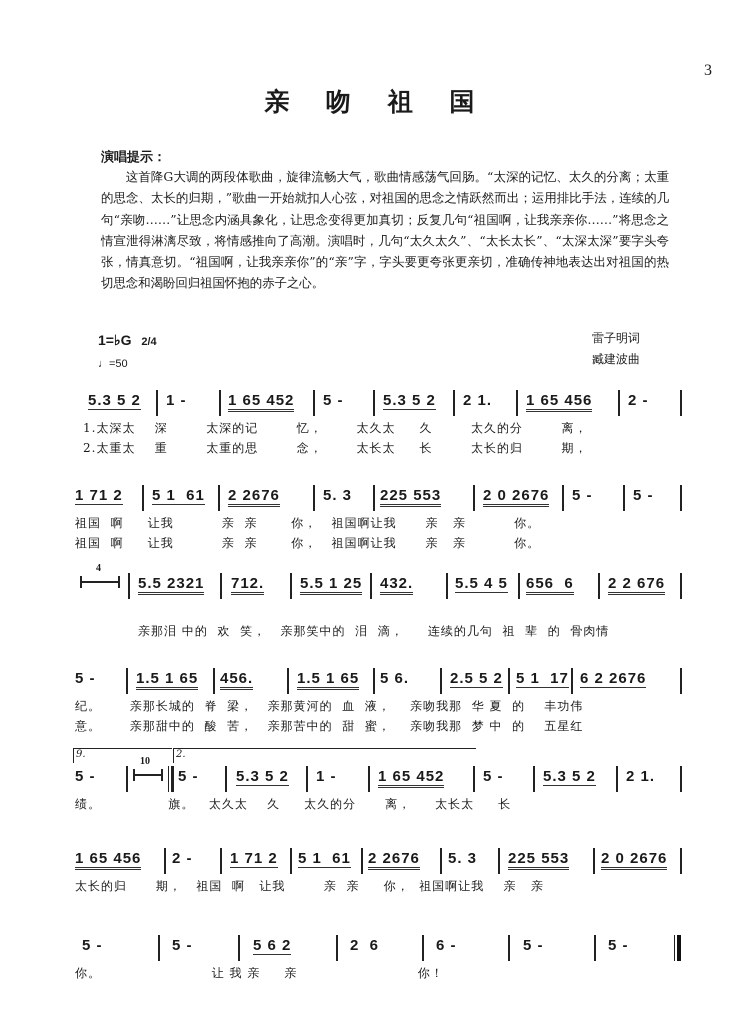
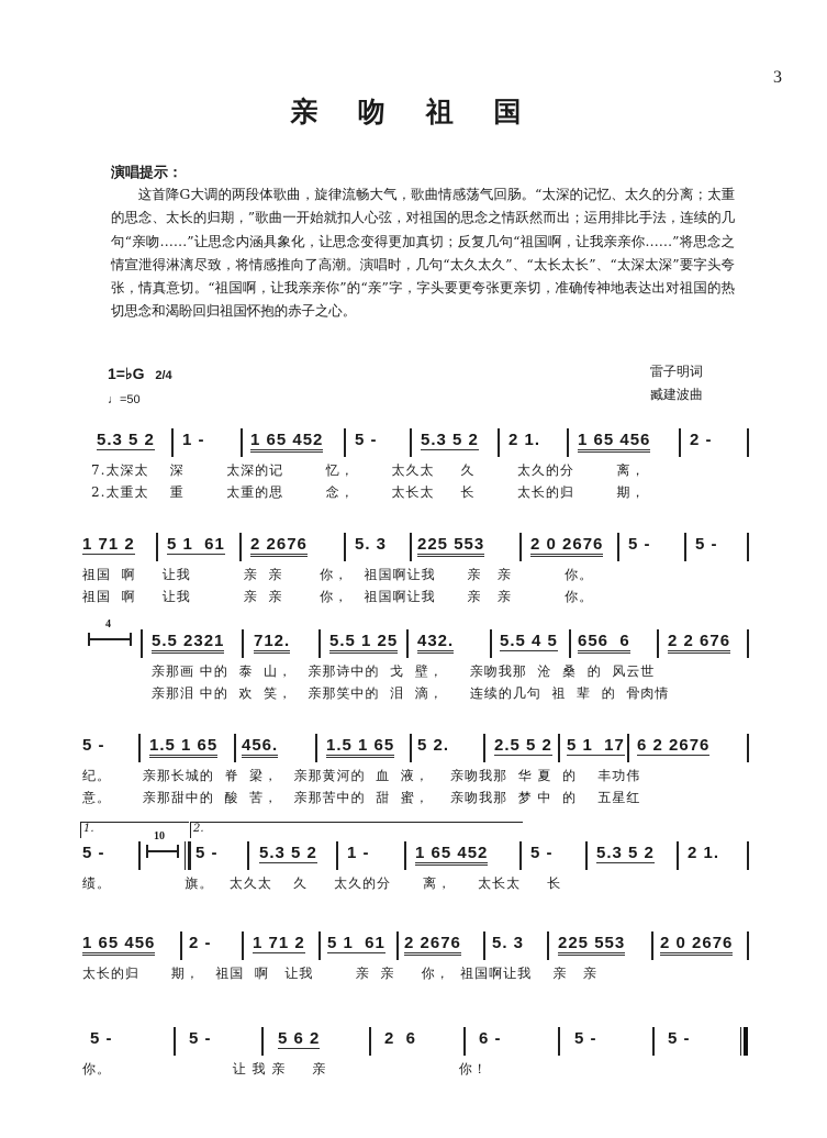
  3
  亲 吻 祖 国
  演唱提示：
  这首降G大调的两段体歌曲，旋律流畅大气，歌曲情感荡气回肠。“太深的记忆、太久的分离；太重的思念、太长的归期，”歌曲一开始就扣人心弦，对祖国的思念之情跃然而出；运用排比手法，连续的几句“亲吻……”让思念内涵具象化，让思念变得更加真切；反复几句“祖国啊，让我亲亲你……”将思念之情宣泄得淋漓尽致，将情感推向了高潮。演唱时，几句“太久太久”、“太长太长”、“太深太深”要字头夸张，情真意切。“祖国啊，让我亲亲你”的“亲”字，字头要更夸张更亲切，准确传神地表达出对祖国的热切思念和渴盼回归祖国怀抱的赤子之心。
  1=♭G 2/4
  ♩=50
  雷子明词
  臧建波曲
  5.3 5 2
  1 -
  1 65 452
  5 -
  5.3 5 2
  2 1.
  1 65 456
  2 -
- 1.太深太 深 太深的记 忆， 太久太 久 太久的分 离，
+ 7.太深太 深 太深的记 忆， 太久太 久 太久的分 离，
  2.太重太 重 太重的思 念， 太长太 长 太长的归 期，
  1 71 2
  5 1 61
  2 2676
  5. 3
  225 553
  2 0 2676
  5 -
  5 -
  祖国 啊 让我 亲 亲 你， 祖国啊让我 亲 亲 你。
  祖国 啊 让我 亲 亲 你， 祖国啊让我 亲 亲 你。
  4
  5.5 2321
  712.
  5.5 1 25
  432.
  5.5 4 5
  656 6
  2 2 676
+ 亲那画 中的 泰 山， 亲那诗中的 戈 壁， 亲吻我那 沧 桑 的 风云世
  亲那泪 中的 欢 笑， 亲那笑中的 泪 滴， 连续的几句 祖 辈 的 骨肉情
  5 -
  1.5 1 65
  456.
  1.5 1 65
- 5 6.
+ 5 2.
  2.5 5 2
  5 1 17
  6 2 2676
  纪。 亲那长城的 脊 梁， 亲那黄河的 血 液， 亲吻我那 华 夏 的 丰功伟
  意。 亲那甜中的 酸 苦， 亲那苦中的 甜 蜜， 亲吻我那 梦 中 的 五星红
- 9.
+ 1.
  2.
  5 -
  10
  5 -
  5.3 5 2
  1 -
  1 65 452
  5 -
  5.3 5 2
  2 1.
  绩。 旗。 太久太 久 太久的分 离， 太长太 长
  1 65 456
  2 -
  1 71 2
  5 1 61
  2 2676
  5. 3
  225 553
  2 0 2676
  太长的归 期， 祖国 啊 让我 亲 亲 你， 祖国啊让我 亲 亲
  5 -
  5 -
  5 6 2
  2 6
  6 -
  5 -
  5 -
  你。 让 我 亲 亲 你！
